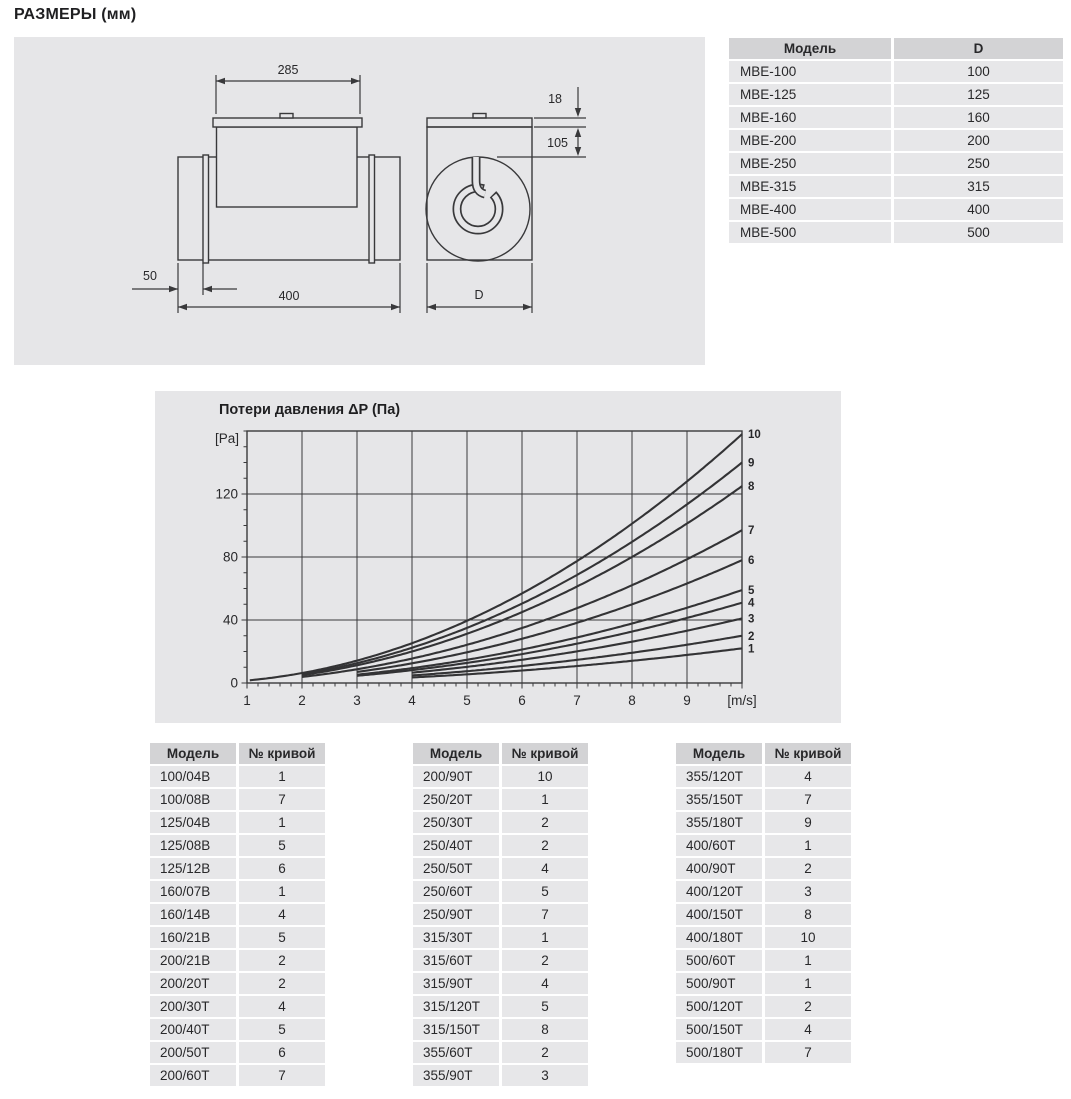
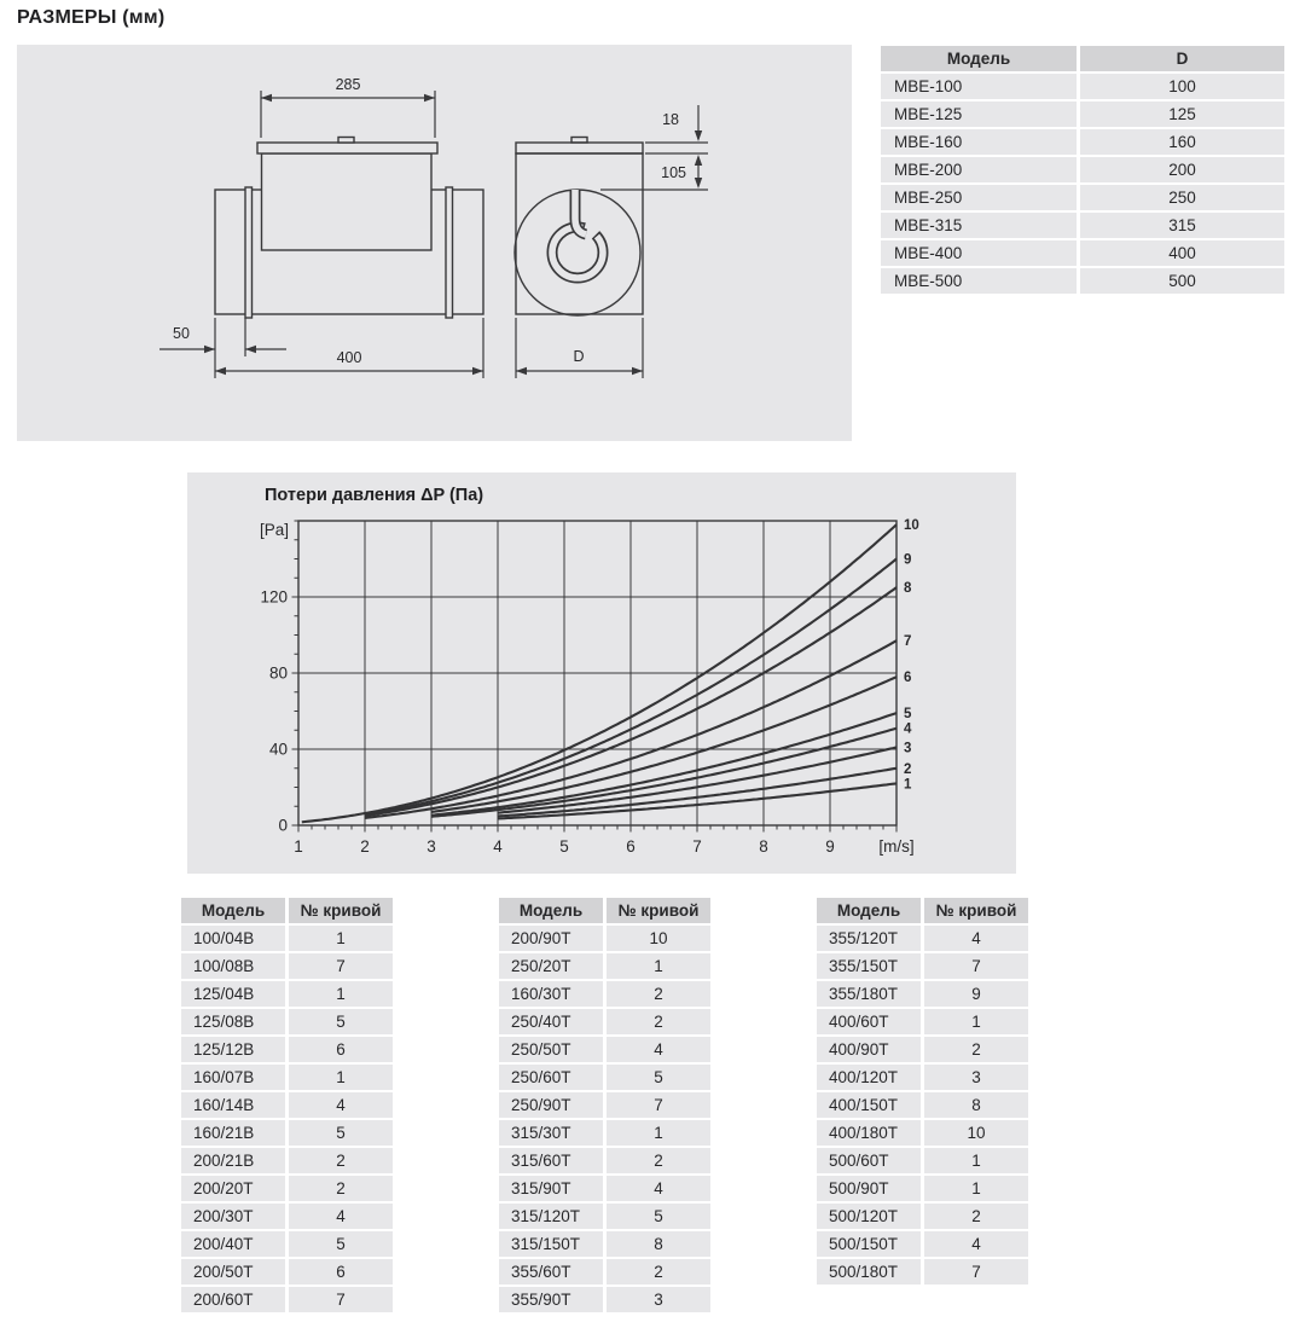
  РАЗМЕРЫ (мм)
  285
  50
  400
  18
  105
  D
  Модель	D
  МВЕ-100	100
  МВЕ-125	125
  МВЕ-160	160
  МВЕ-200	200
  МВЕ-250	250
  МВЕ-315	315
  МВЕ-400	400
  МВЕ-500	500
  Потери давления ΔP (Па)
  1
  2
  3
  4
  5
  6
  7
  8
  9
  10
  0
  40
  80
  120
  [Pa]
  1
  2
  3
  4
  5
  6
  7
  8
  9
  [m/s]
  Модель	№ кривой
  100/04В	1
  100/08В	7
  125/04В	1
  125/08В	5
  125/12В	6
  160/07В	1
  160/14В	4
  160/21В	5
  200/21В	2
  200/20Т	2
  200/30Т	4
  200/40Т	5
  200/50Т	6
  200/60Т	7
  Модель	№ кривой
  200/90Т	10
  250/20Т	1
- 250/30Т	2
+ 160/30Т	2
  250/40Т	2
  250/50Т	4
  250/60Т	5
  250/90Т	7
  315/30Т	1
  315/60Т	2
  315/90Т	4
  315/120Т	5
  315/150Т	8
  355/60Т	2
  355/90Т	3
  Модель	№ кривой
  355/120Т	4
  355/150Т	7
  355/180Т	9
  400/60Т	1
  400/90Т	2
  400/120Т	3
  400/150Т	8
  400/180Т	10
  500/60Т	1
  500/90Т	1
  500/120Т	2
  500/150Т	4
  500/180Т	7
